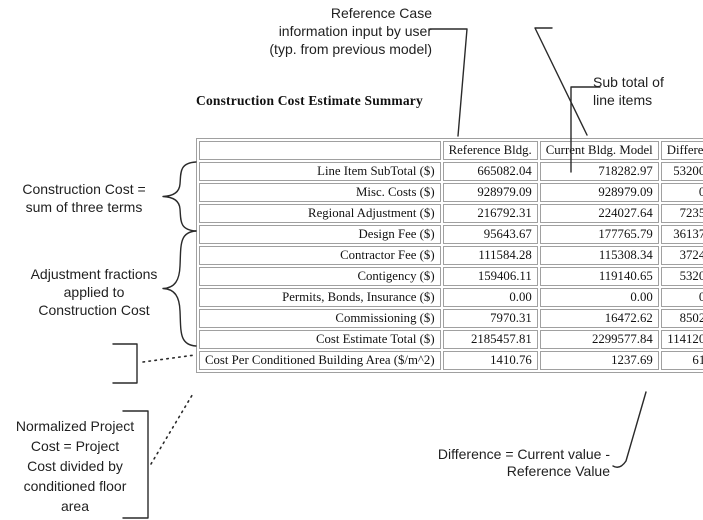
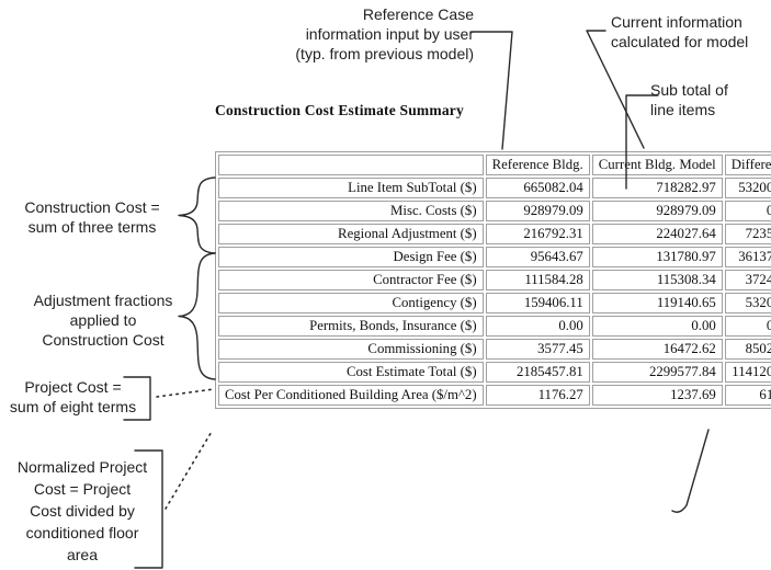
  Reference Case
  information input by user
  (typ. from previous model)
+ Current information
+ calculated for model
  Sub total of
  line items
  Construction Cost =
  sum of three terms
  Adjustment fractions
  applied to
  Construction Cost
+ Project Cost =
+ sum of eight terms
  Normalized Project
  Cost = Project
  Cost divided by
  conditioned floor
  area
- Difference = Current value -
- Reference Value
  Construction Cost Estimate Summary
  	Reference Bldg.	Current Bldg. Model	Differe
  Line Item SubTotal ($)	665082.04	718282.97	53200
  Misc. Costs ($)	928979.09	928979.09	0
  Regional Adjustment ($)	216792.31	224027.64	7235
- Design Fee ($)	95643.67	177765.79	36137
+ Design Fee ($)	95643.67	131780.97	36137
  Contractor Fee ($)	111584.28	115308.34	3724
  Contigency ($)	159406.11	119140.65	5320
  Permits, Bonds, Insurance ($)	0.00	0.00	0
- Commissioning ($)	7970.31	16472.62	8502
+ Commissioning ($)	3577.45	16472.62	8502
  Cost Estimate Total ($)	2185457.81	2299577.84	114120
- Cost Per Conditioned Building Area ($/m^2)	1410.76	1237.69	61
+ Cost Per Conditioned Building Area ($/m^2)	1176.27	1237.69	61
